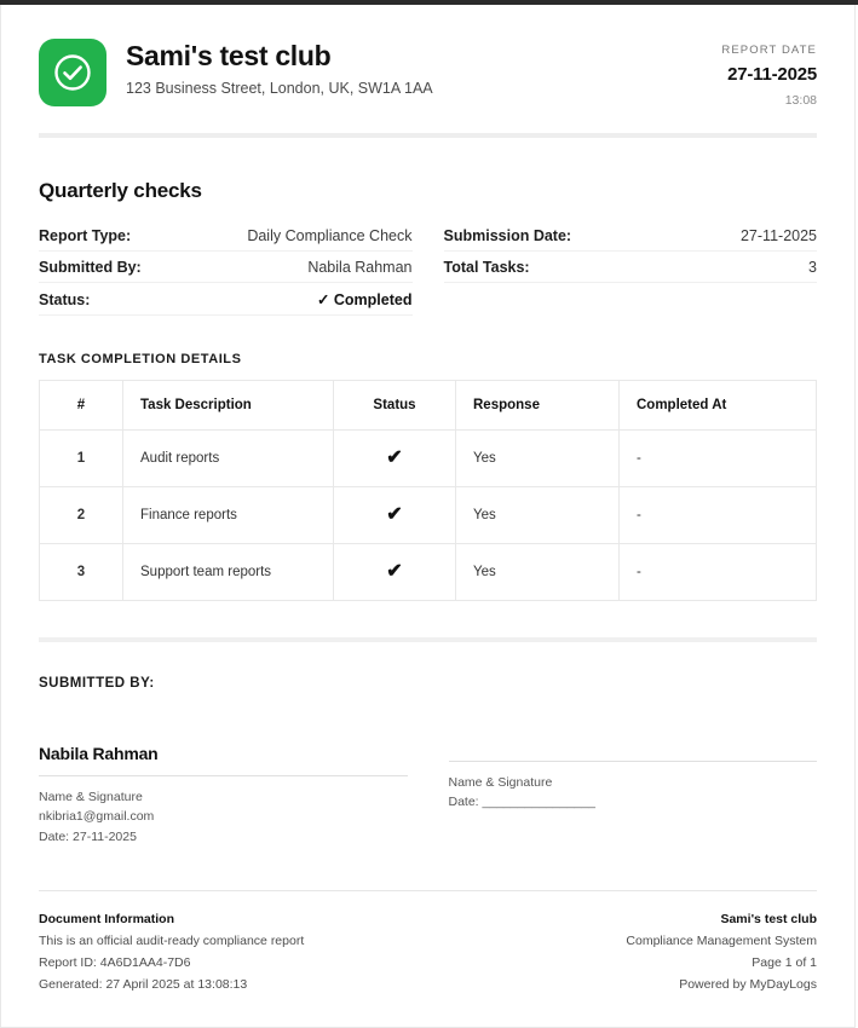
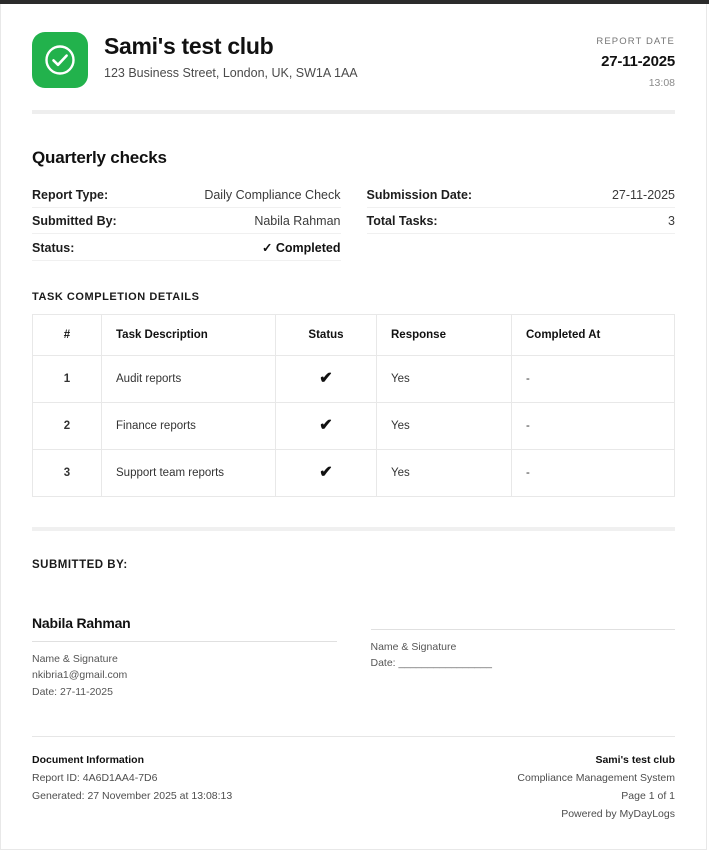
  Sami's test club
  123 Business Street, London, UK, SW1A 1AA
  REPORT DATE
  27-11-2025
  13:08
  Quarterly checks
  Report Type:
  Daily Compliance Check
  Submitted By:
  Nabila Rahman
  Status:
  ✓ Completed
  Submission Date:
  27-11-2025
  Total Tasks:
  3
  TASK COMPLETION DETAILS
  #	Task Description	Status	Response	Completed At
  1	Audit reports	✔	Yes	-
  2	Finance reports	✔	Yes	-
  3	Support team reports	✔	Yes	-
  SUBMITTED BY:
  Nabila Rahman
  Name & Signature
  nkibria1@gmail.com
  Date: 27-11-2025
  Name & Signature
  Date: ________________
  Document Information
- This is an official audit-ready compliance report
  Report ID: 4A6D1AA4-7D6
- Generated: 27 April 2025 at 13:08:13
+ Generated: 27 November 2025 at 13:08:13
  Sami's test club
  Compliance Management System
  Page 1 of 1
  Powered by MyDayLogs
